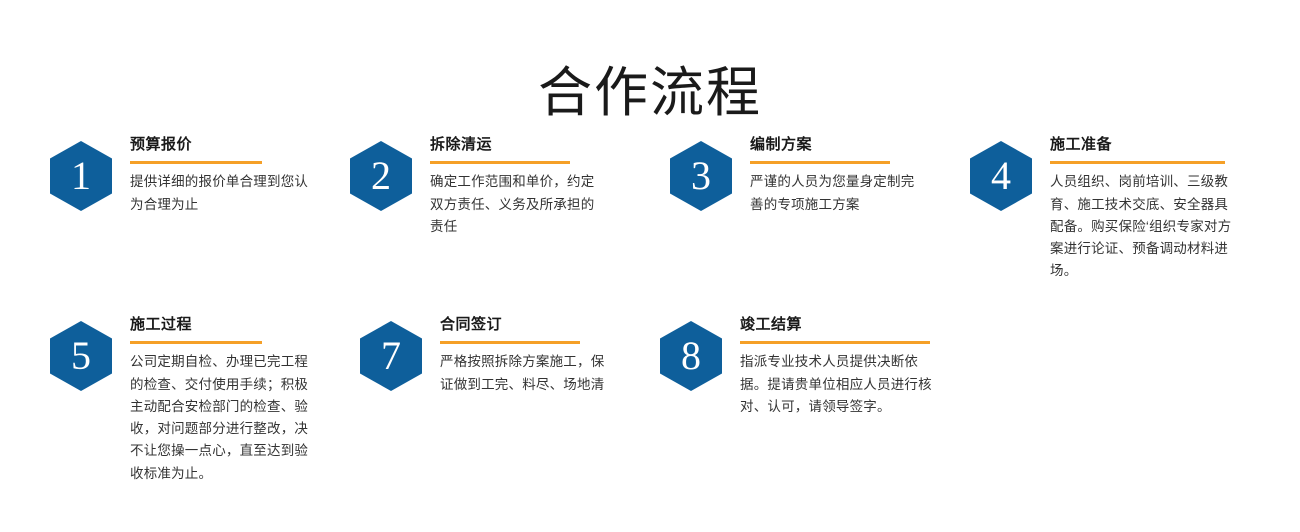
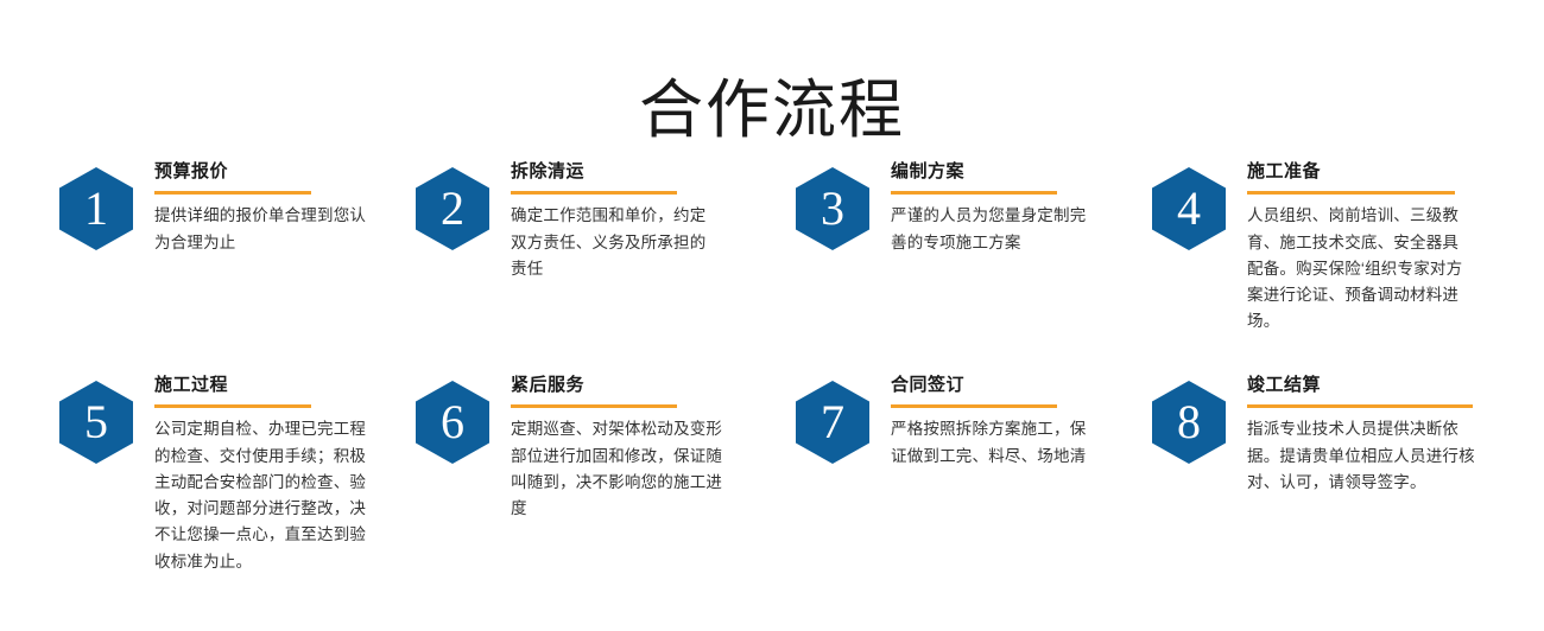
  合作流程
  1
  预算报价
  提供详细的报价单合理到您认为合理为止
  2
  拆除清运
  确定工作范围和单价，约定双方责任、义务及所承担的责任
  3
  编制方案
  严谨的人员为您量身定制完善的专项施工方案
  4
  施工准备
  人员组织、岗前培训、三级教育、施工技术交底、安全器具配备。购买保险‘组织专家对方案进行论证、预备调动材料进场。
  5
  施工过程
  公司定期自检、办理已完工程的检查、交付使用手续；积极主动配合安检部门的检查、验收，对问题部分进行整改，决不让您操一点心，直至达到验收标准为止。
+ 6
+ 紧后服务
+ 定期巡查、对架体松动及变形部位进行加固和修改，保证随叫随到，决不影响您的施工进度
  7
  合同签订
  严格按照拆除方案施工，保证做到工完、料尽、场地清
  8
  竣工结算
  指派专业技术人员提供决断依据。提请贵单位相应人员进行核对、认可，请领导签字。
